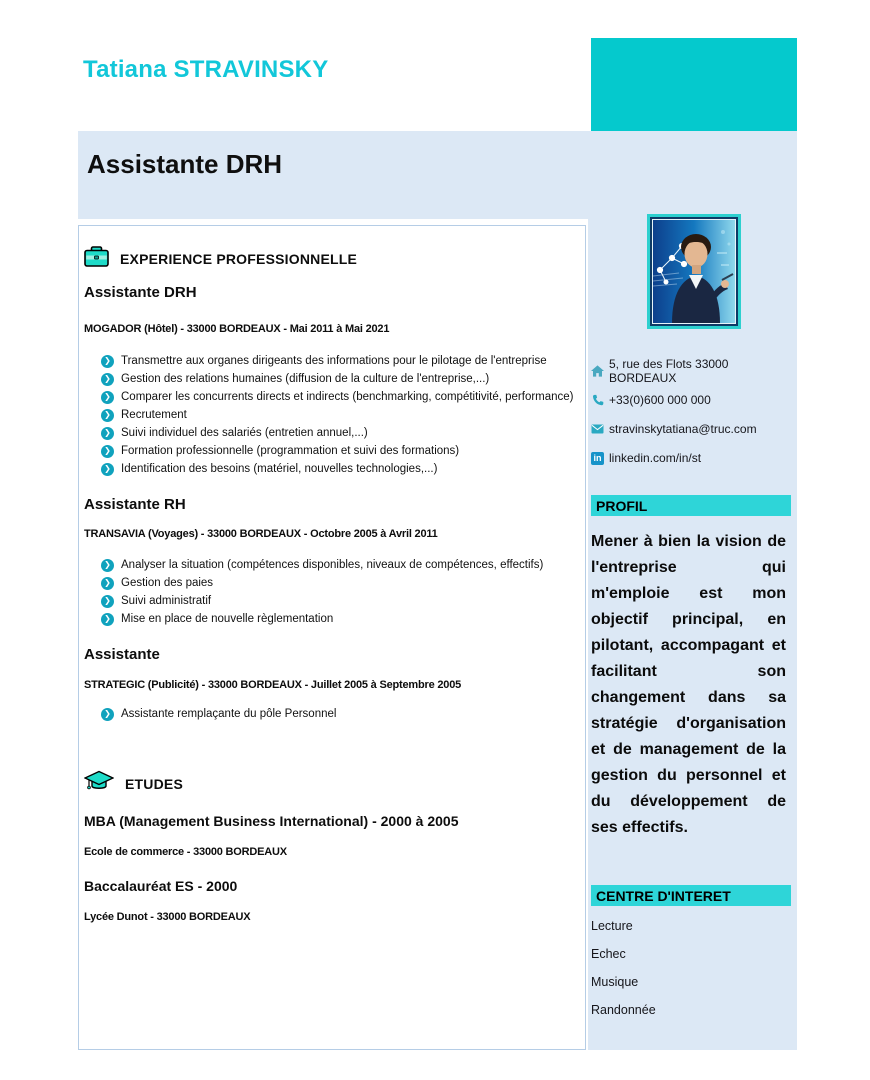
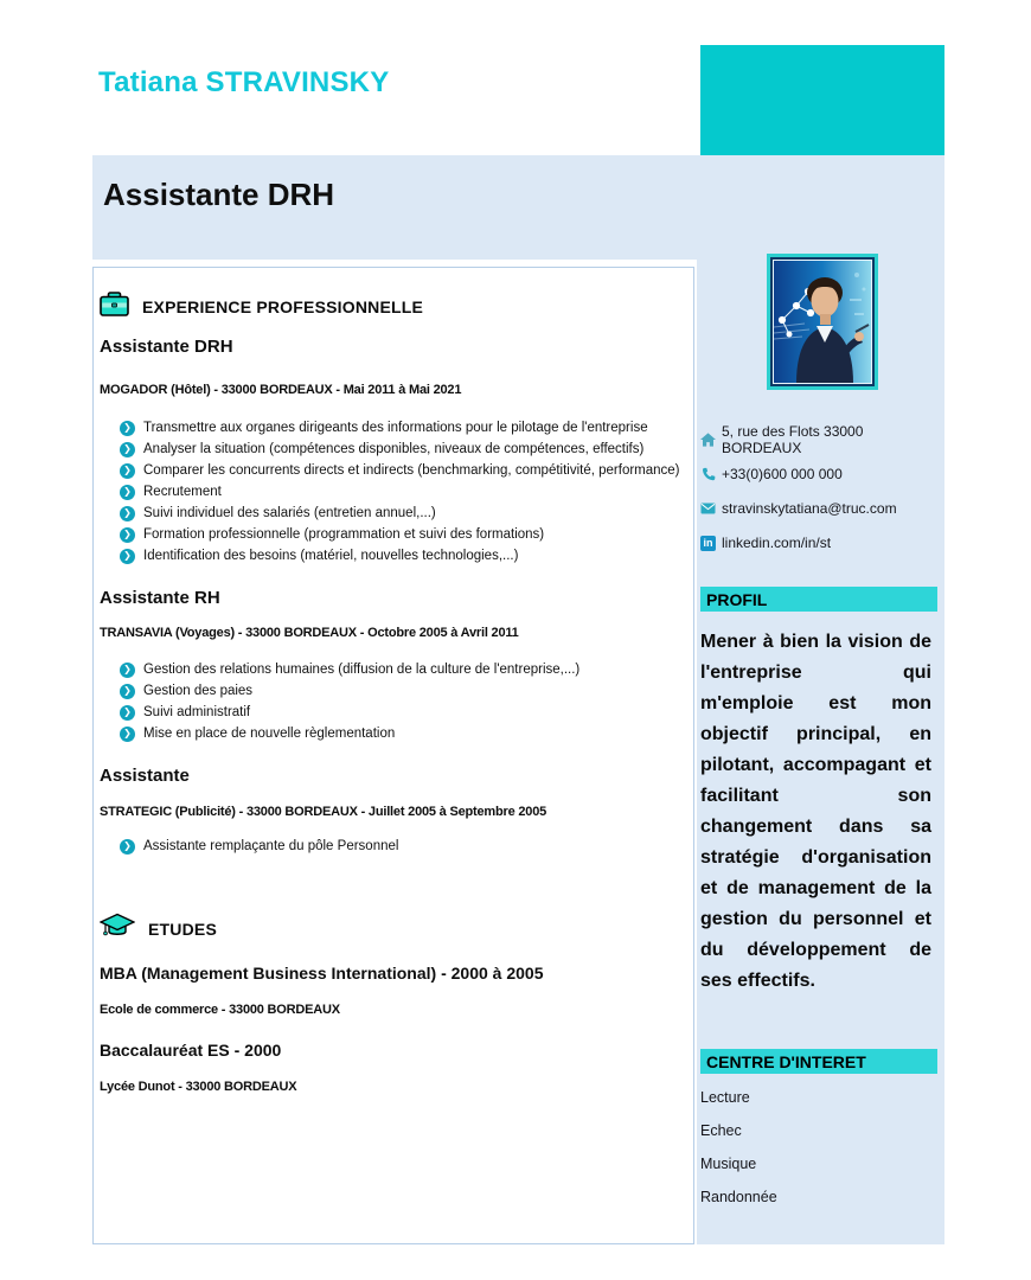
  Tatiana STRAVINSKY
  Assistante DRH
  EXPERIENCE PROFESSIONNELLE
  Assistante DRH
  MOGADOR (Hôtel) - 33000 BORDEAUX - Mai 2011 à Mai 2021
  Transmettre aux organes dirigeants des informations pour le pilotage de l'entreprise
- Gestion des relations humaines (diffusion de la culture de l'entreprise,...)
+ Analyser la situation (compétences disponibles, niveaux de compétences, effectifs)
  Comparer les concurrents directs et indirects (benchmarking, compétitivité, performance)
  Recrutement
  Suivi individuel des salariés (entretien annuel,...)
  Formation professionnelle (programmation et suivi des formations)
  Identification des besoins (matériel, nouvelles technologies,...)
  Assistante RH
  TRANSAVIA (Voyages) - 33000 BORDEAUX - Octobre 2005 à Avril 2011
- Analyser la situation (compétences disponibles, niveaux de compétences, effectifs)
+ Gestion des relations humaines (diffusion de la culture de l'entreprise,...)
  Gestion des paies
  Suivi administratif
  Mise en place de nouvelle règlementation
  Assistante
  STRATEGIC (Publicité) - 33000 BORDEAUX - Juillet 2005 à Septembre 2005
  Assistante remplaçante du pôle Personnel
  ETUDES
  MBA (Management Business International) - 2000 à 2005
  Ecole de commerce - 33000 BORDEAUX
  Baccalauréat ES - 2000
  Lycée Dunot - 33000 BORDEAUX
  5, rue des Flots 33000 BORDEAUX
  +33(0)600 000 000
  stravinskytatiana@truc.com
  in
  linkedin.com/in/st
  PROFIL
  Mener à bien la vision de l'entreprise qui m'emploie est mon objectif principal, en pilotant, accompagant et facilitant son changement dans sa stratégie d'organisation et de management de la gestion du personnel et du développement de ses effectifs.
  CENTRE D'INTERET
  Lecture
  Echec
  Musique
  Randonnée
